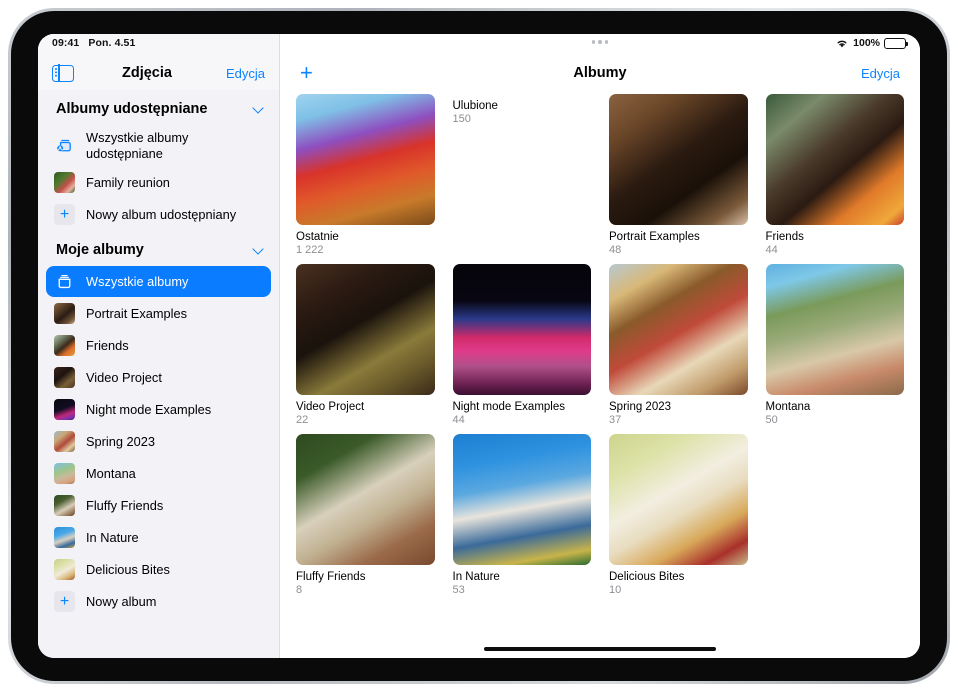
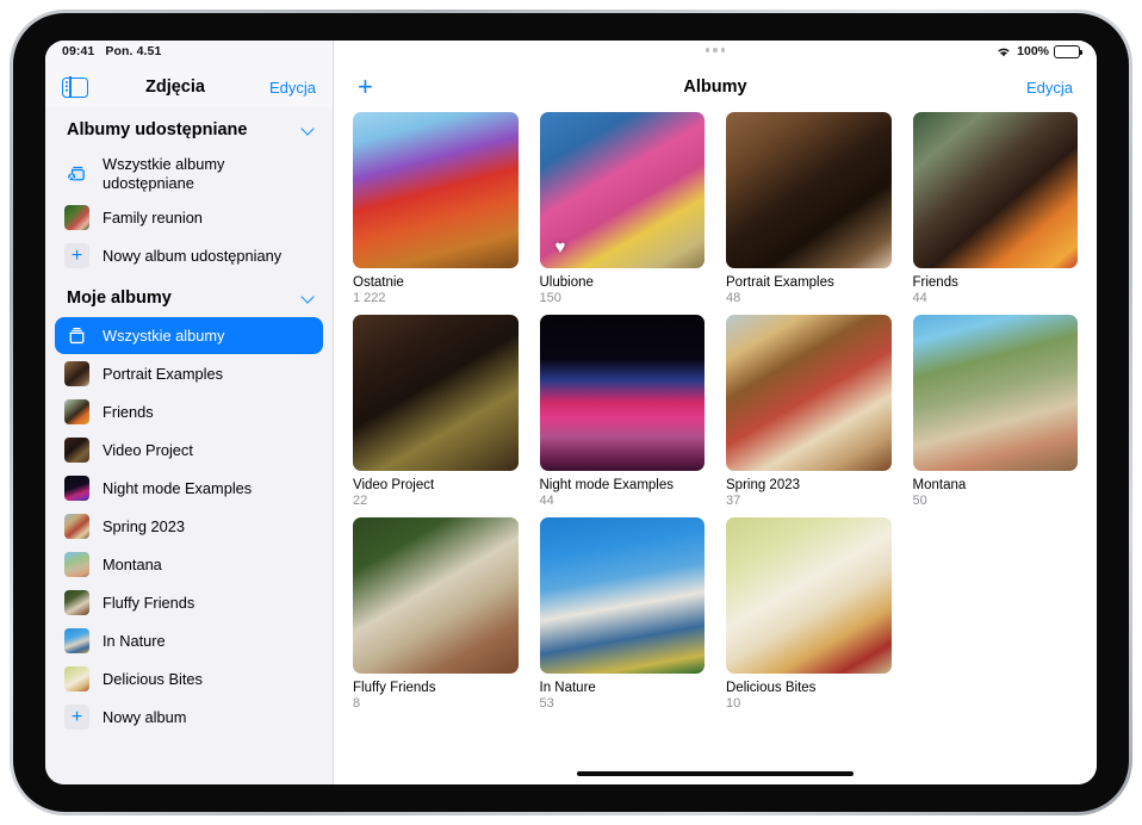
  09:41 Pon. 4.51
  Zdjęcia
  Edycja
  Albumy udostępniane
  Wszystkie albumy udostępniane
  Family reunion
  +
  Nowy album udostępniany
  Moje albumy
  Wszystkie albumy
  Portrait Examples
  Friends
  Video Project
  Night mode Examples
  Spring 2023
  Montana
  Fluffy Friends
  In Nature
  Delicious Bites
  +
  Nowy album
  100%
  +
  Albumy
  Edycja
  Ostatnie
  1 222
+ ♥
  Ulubione
  150
  Portrait Examples
  48
  Friends
  44
  Video Project
  22
  Night mode Examples
  44
  Spring 2023
  37
  Montana
  50
  Fluffy Friends
  8
  In Nature
  53
  Delicious Bites
  10
